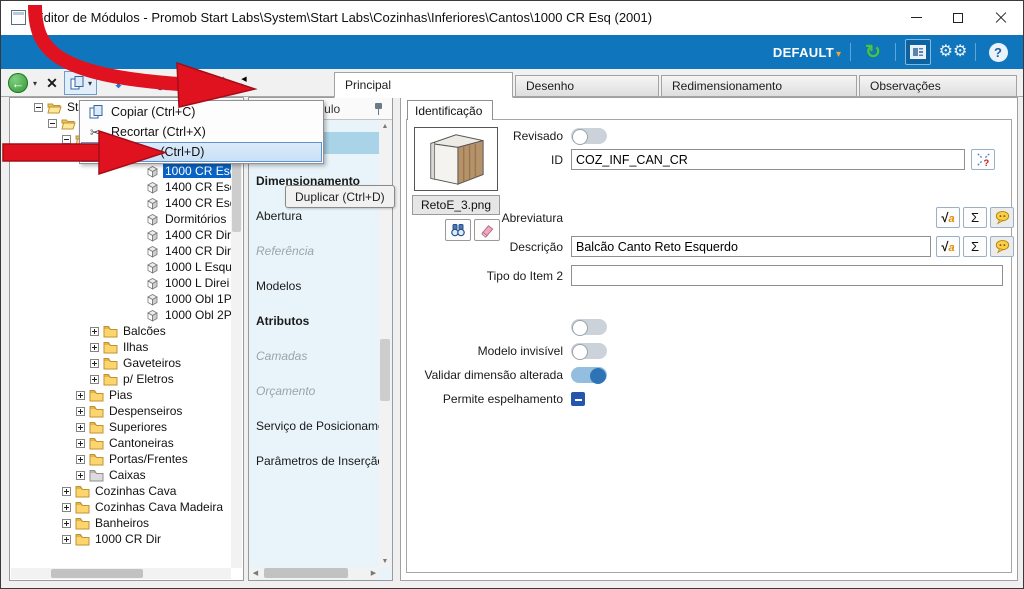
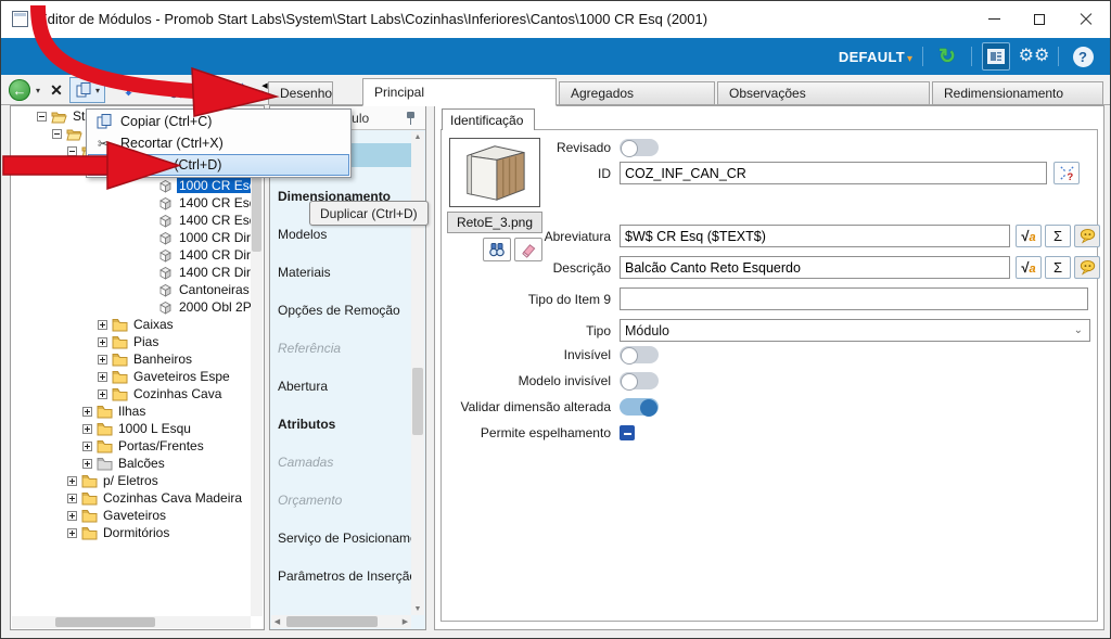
  ditor de Módulos - Promob Start Labs\System\Start Labs\Cozinhas\Inferiores\Cantos\1000 CR Esq (2001)
  DEFAULT ▾
  ↻
  ⚙⚙
  ?
  ←
  ▾
  ✕
  ▾
  Principal
+ Agregados
- Desenho
+ Observações
  Redimensionamento
- Observações
+ Desenho
  1000 CR Es
  1400 CR Es
  1400 CR Es
- Dormitórios
+ 1000 CR Dir
  1400 CR Dir
  1400 CR Dir
- 1000 L Esqu
+ Cantoneiras
- 1000 L Direi
- 1000 Obl 1P
- 1000 Obl 2P
+ 2000 Obl 2P
- Balcões
+ Caixas
- Ilhas
+ Pias
- Gaveteiros
+ Banheiros
+ Gaveteiros Espe
- p/ Eletros
+ Cozinhas Cava
- Pias
+ Ilhas
- Despenseiros
- Superiores
- Cantoneiras
+ 1000 L Esqu
  Portas/Frentes
- Caixas
+ Balcões
- Cozinhas Cava
+ p/ Eletros
  Cozinhas Cava Madeira
- Banheiros
+ Gaveteiros
- 1000 CR Dir
+ Dormitórios
  Dimensionamento
- Abertura
+ Modelos
+ Materiais
+ Opções de Remoção
  Referência
- Modelos
+ Abertura
  Atributos
  Camadas
  Orçamento
  Serviço de Posicionam
  Parâmetros de Inserçã
  Identificação
  RetoE_3.png
  Revisado
  ID
  COZ_INF_CAN_CR
  Abreviatura
+ $W$ CR Esq ($TEXT$)
  √a
  Σ
  Descrição
  Balcão Canto Reto Esquerdo
  √a
  Σ
- Tipo do Item 2
+ Tipo do Item 9
+ Tipo
+ Módulo
+ ⌄
+ Invisível
  Modelo invisível
  Validar dimensão alterada
  Permite espelhamento
  Copiar (Ctrl+C)
  Recortar (Ctrl+X)
  Duplicar (Ctrl+D)
